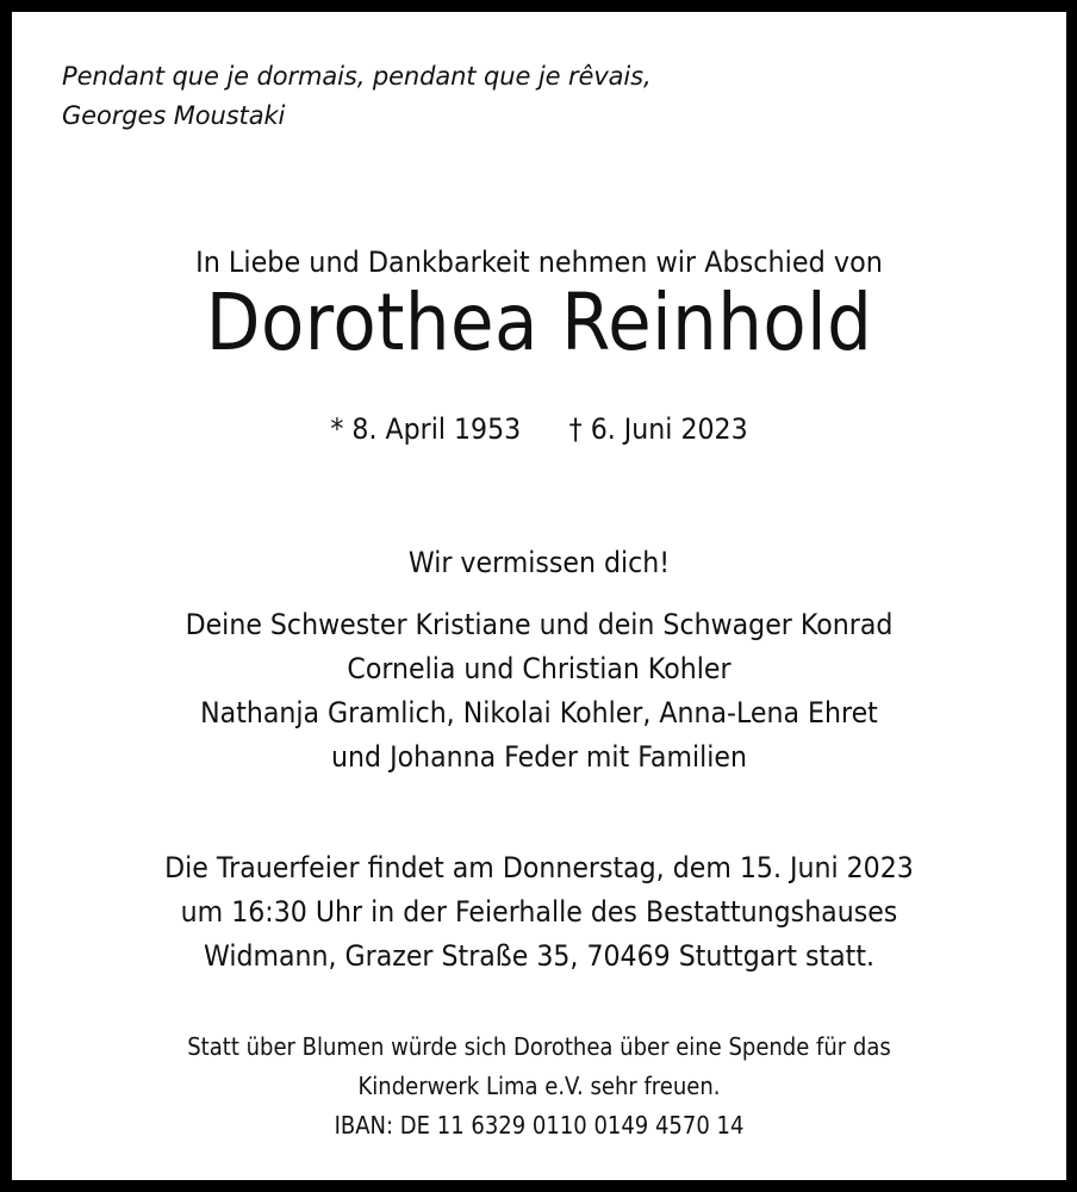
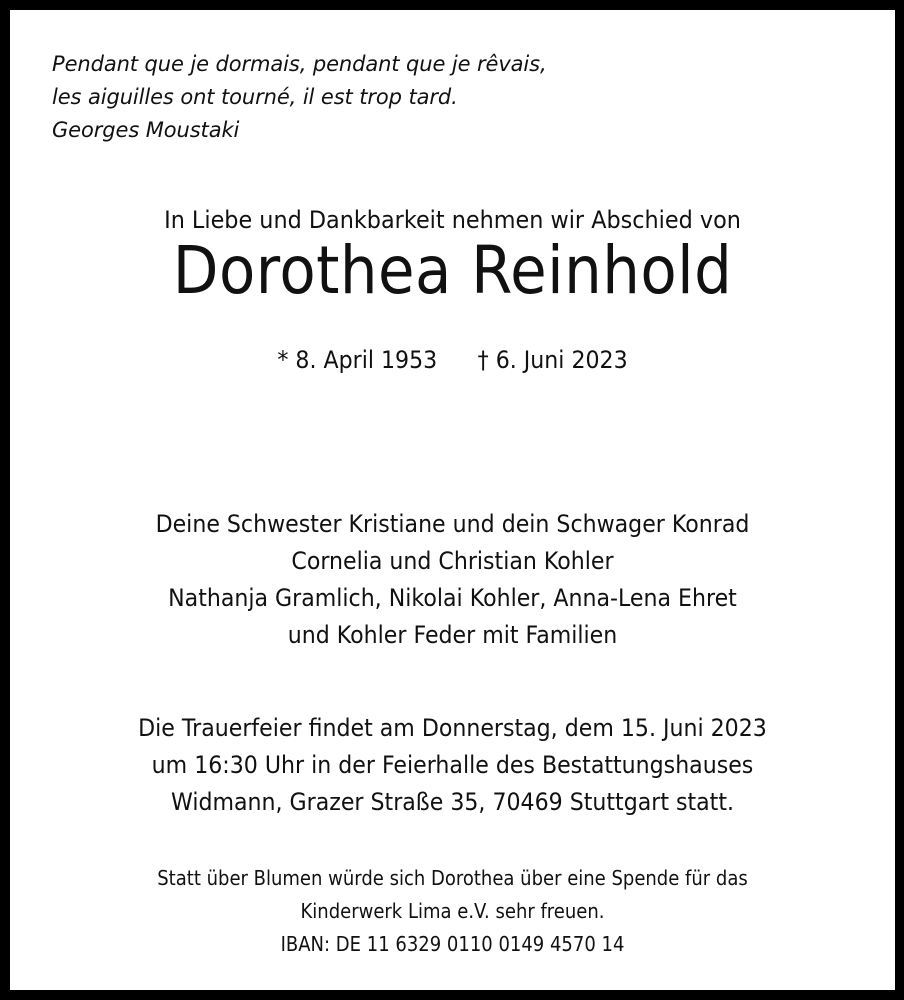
  Pendant que je dormais, pendant que je rêvais,
+ les aiguilles ont tourné, il est trop tard.
  Georges Moustaki
  In Liebe und Dankbarkeit nehmen wir Abschied von
  Dorothea Reinhold
  * 8. April 1953 † 6. Juni 2023
- Wir vermissen dich!
  Deine Schwester Kristiane und dein Schwager Konrad
  Cornelia und Christian Kohler
  Nathanja Gramlich, Nikolai Kohler, Anna-Lena Ehret
- und Johanna Feder mit Familien
+ und Kohler Feder mit Familien
  Die Trauerfeier findet am Donnerstag, dem 15. Juni 2023
  um 16:30 Uhr in der Feierhalle des Bestattungshauses
  Widmann, Grazer Straße 35, 70469 Stuttgart statt.
  Statt über Blumen würde sich Dorothea über eine Spende für das
  Kinderwerk Lima e.V. sehr freuen.
  IBAN: DE 11 6329 0110 0149 4570 14
